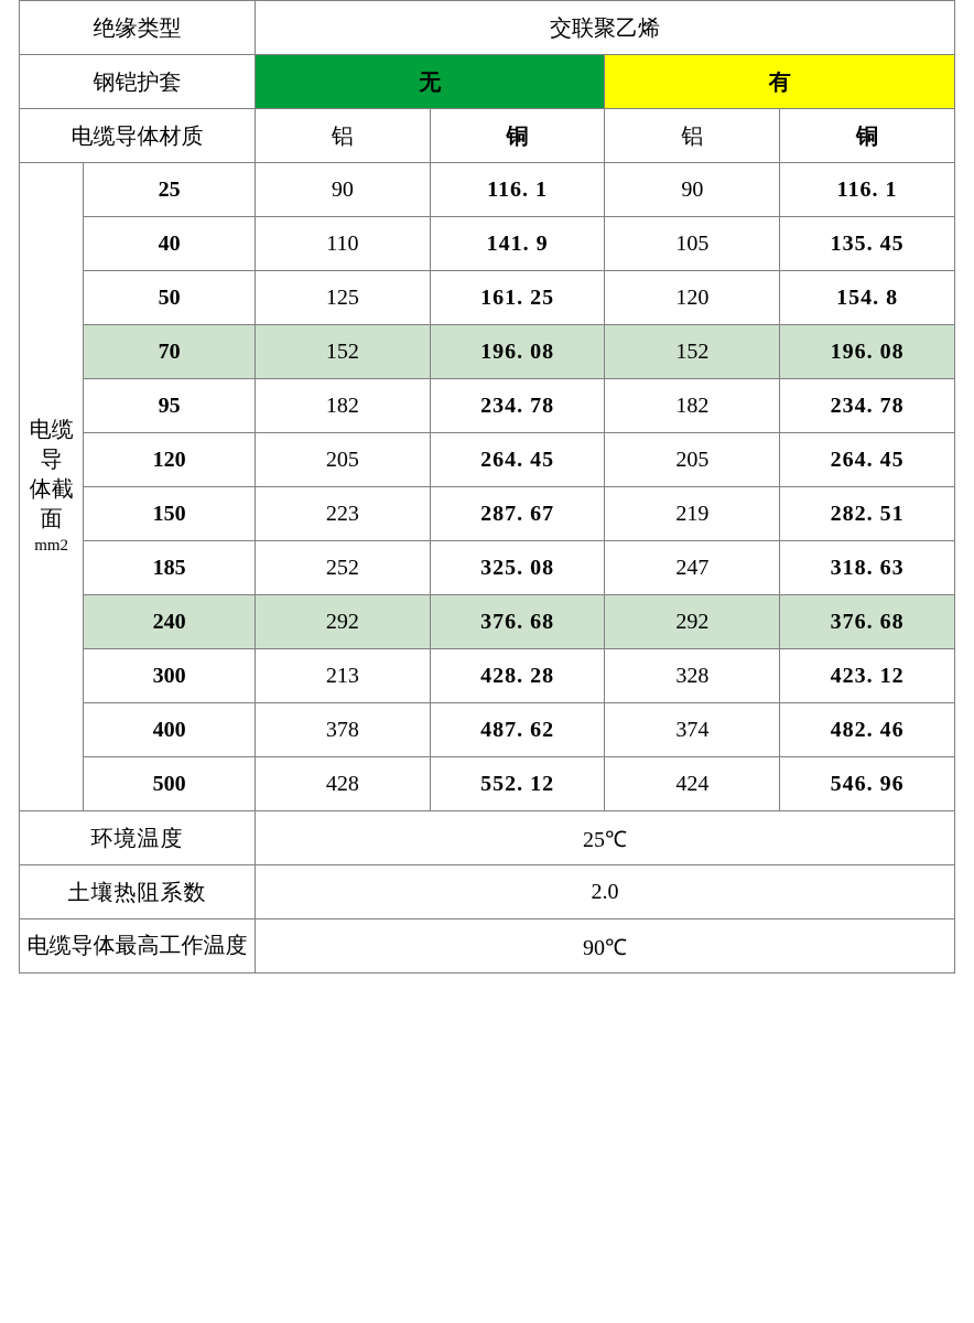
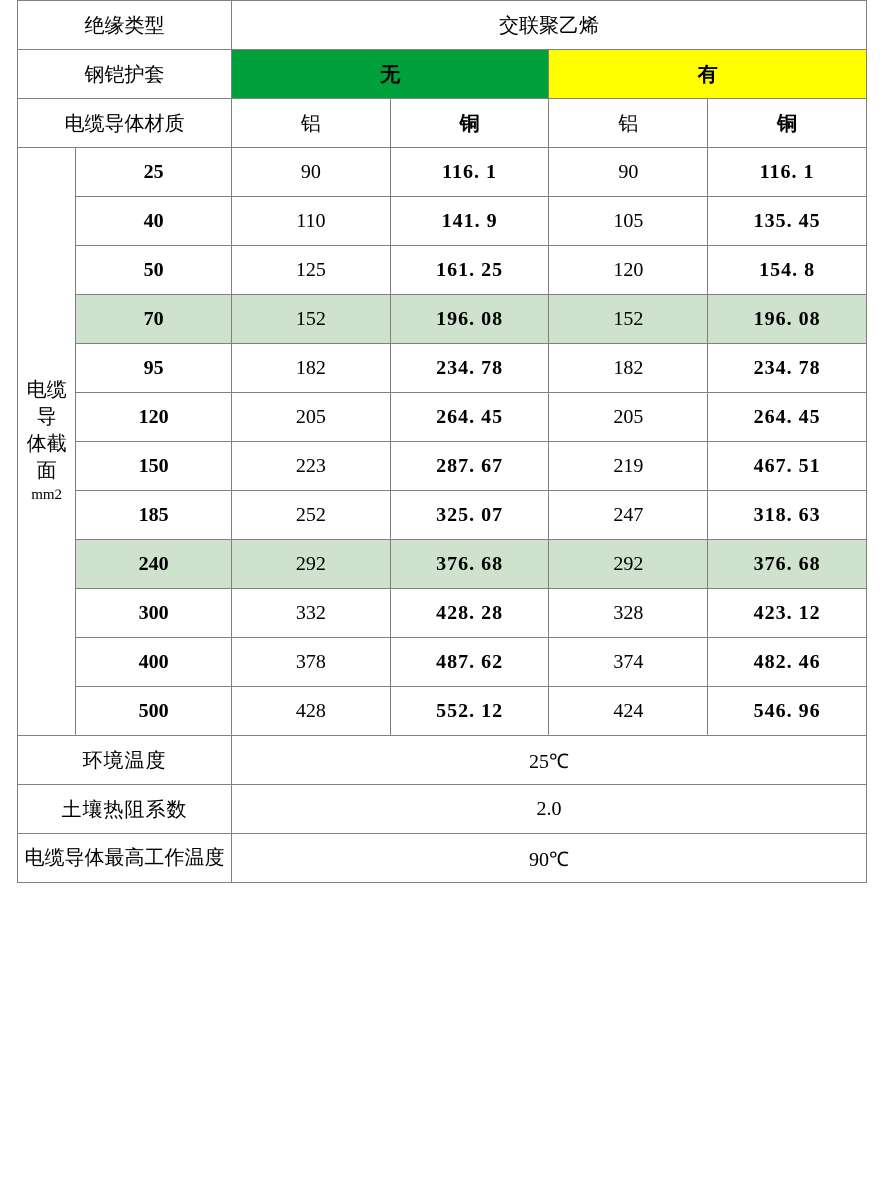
  绝缘类型	交联聚乙烯
  钢铠护套	无	有
  电缆导体材质	铝	铜	铝	铜
  电缆导 体截面 mm2	25	90	116. 1	90	116. 1
  40	110	141. 9	105	135. 45
  50	125	161. 25	120	154. 8
  70	152	196. 08	152	196. 08
  95	182	234. 78	182	234. 78
  120	205	264. 45	205	264. 45
- 150	223	287. 67	219	282. 51
+ 150	223	287. 67	219	467. 51
- 185	252	325. 08	247	318. 63
+ 185	252	325. 07	247	318. 63
  240	292	376. 68	292	376. 68
- 300	213	428. 28	328	423. 12
+ 300	332	428. 28	328	423. 12
  400	378	487. 62	374	482. 46
  500	428	552. 12	424	546. 96
  环境温度	25℃
  土壤热阻系数	2.0
  电缆导体最高工作温度	90℃
